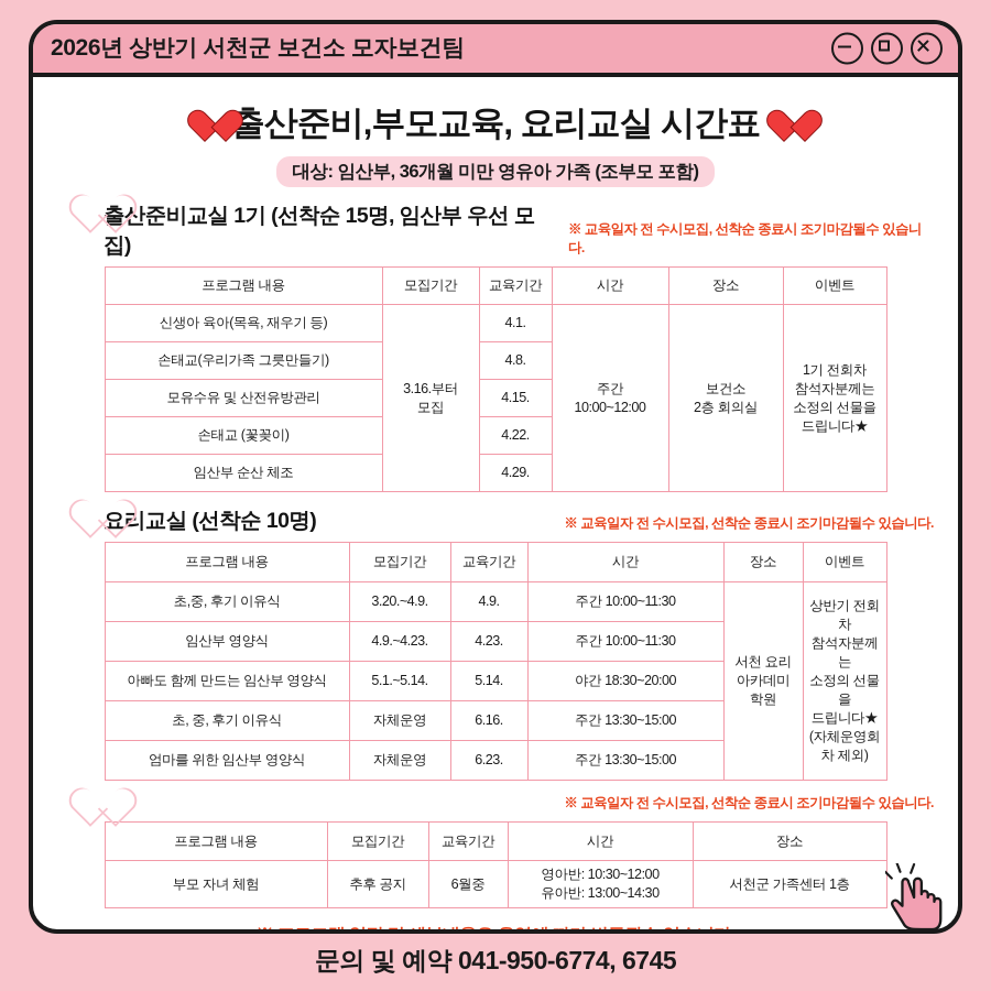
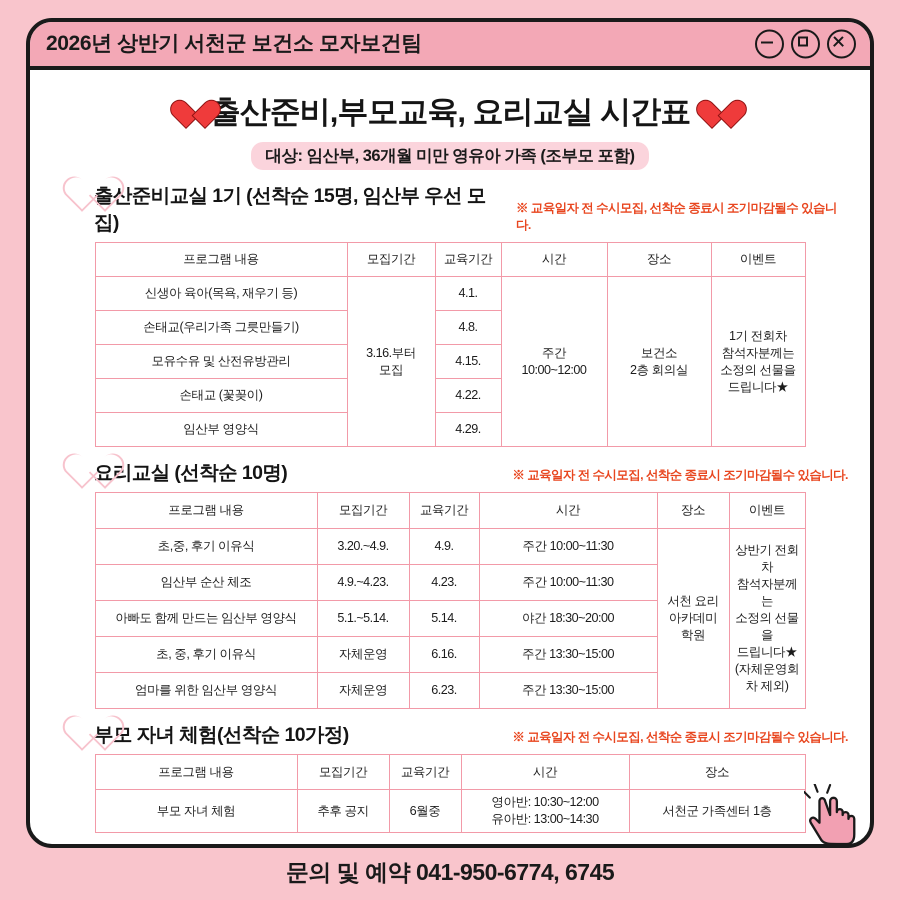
  2026년 상반기 서천군 보건소 모자보건팀
  출산준비,부모교육, 요리교실 시간표
  대상: 임산부, 36개월 미만 영유아 가족 (조부모 포함)
  출산준비교실 1기 (선착순 15명, 임산부 우선 모집)
  ※ 교육일자 전 수시모집, 선착순 종료시 조기마감될수 있습니다.
  프로그램 내용	모집기간	교육기간	시간	장소	이벤트
  신생아 육아(목욕, 재우기 등)	3.16.부터 모집	4.1.	주간 10:00~12:00	보건소 2층 회의실	1기 전회차 참석자분께는 소정의 선물을 드립니다★
  손태교(우리가족 그릇만들기)	4.8.
  모유수유 및 산전유방관리	4.15.
  손태교 (꽃꽂이)	4.22.
- 임산부 순산 체조	4.29.
+ 임산부 영양식	4.29.
  요리교실 (선착순 10명)
  ※ 교육일자 전 수시모집, 선착순 종료시 조기마감될수 있습니다.
  프로그램 내용	모집기간	교육기간	시간	장소	이벤트
  초,중, 후기 이유식	3.20.~4.9.	4.9.	주간 10:00~11:30	서천 요리 아카데미 학원	상반기 전회차 참석자분께는 소정의 선물을 드립니다★ (자체운영회차 제외)
- 임산부 영양식	4.9.~4.23.	4.23.	주간 10:00~11:30
+ 임산부 순산 체조	4.9.~4.23.	4.23.	주간 10:00~11:30
  아빠도 함께 만드는 임산부 영양식	5.1.~5.14.	5.14.	야간 18:30~20:00
  초, 중, 후기 이유식	자체운영	6.16.	주간 13:30~15:00
  엄마를 위한 임산부 영양식	자체운영	6.23.	주간 13:30~15:00
+ 부모 자녀 체험(선착순 10가정)
  ※ 교육일자 전 수시모집, 선착순 종료시 조기마감될수 있습니다.
  프로그램 내용	모집기간	교육기간	시간	장소
  부모 자녀 체험	추후 공지	6월중	영아반: 10:30~12:00 유아반: 13:00~14:30	서천군 가족센터 1층
  문의 및 예약 041-950-6774, 6745
